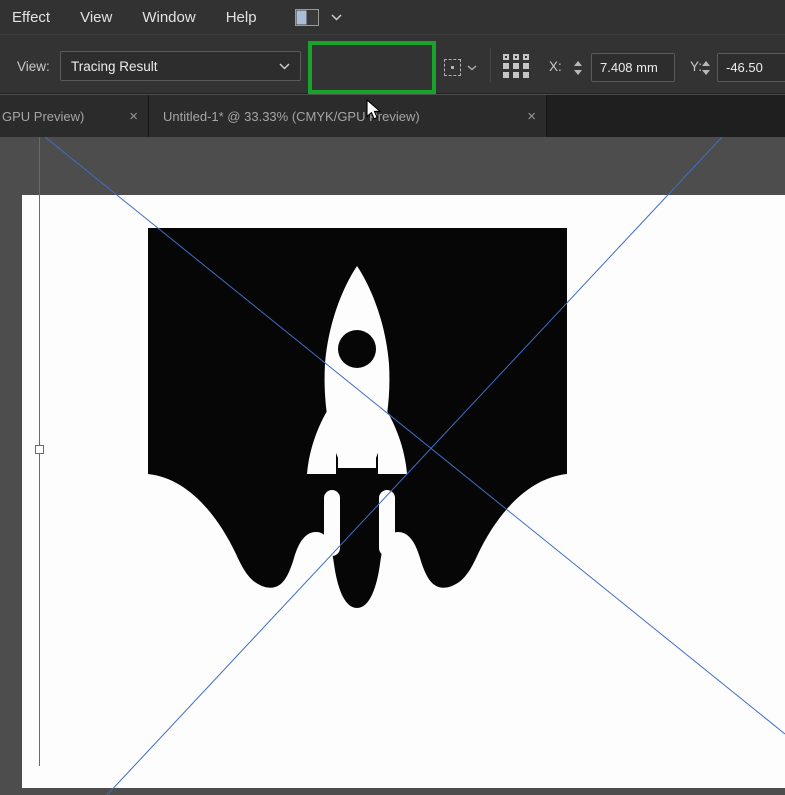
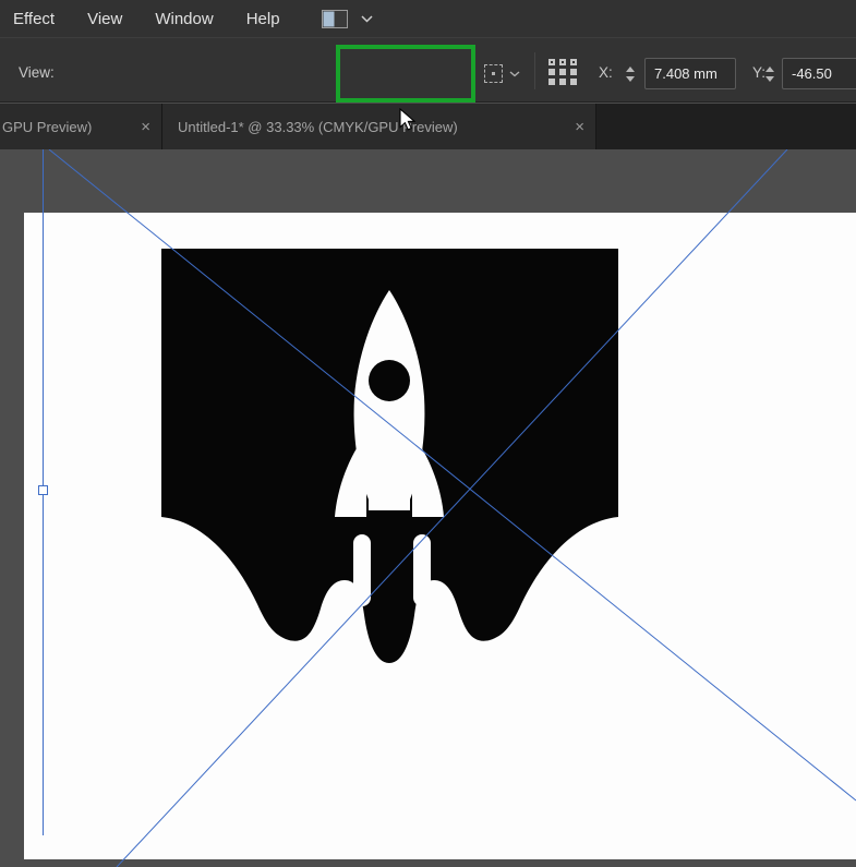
  Effect
  View
  Window
  Help
  View:
- Tracing Result
  X:
  7.408 mm
  Y:
  -46.50
  GPU Preview)
  ×
  Untitled-1* @ 33.33% (CMYK/GPUreview)
  ×
